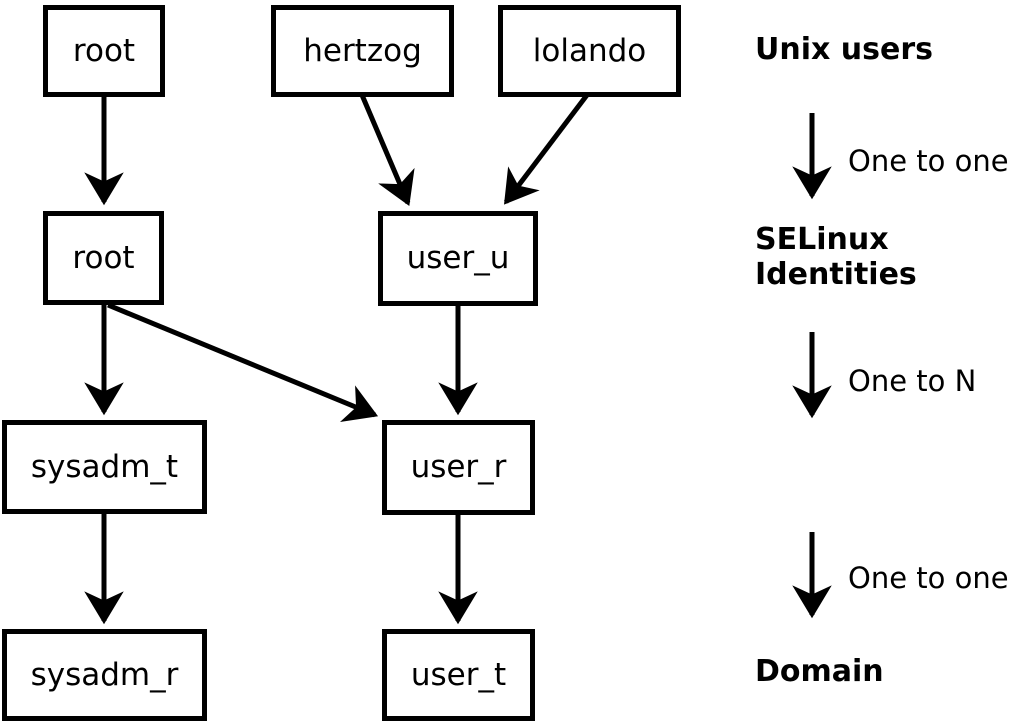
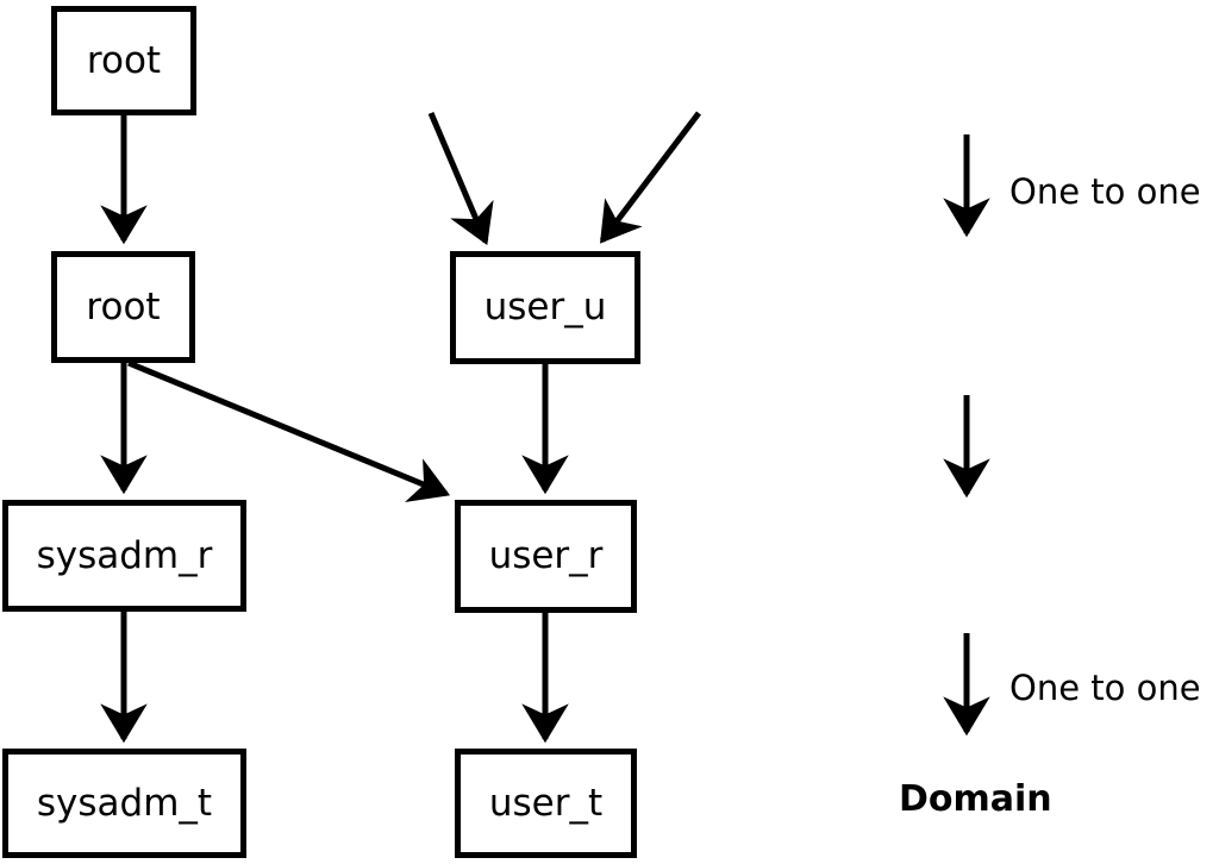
  root
- hertzog
- lolando
  root
  user_u
- sysadm_t
+ sysadm_r
  user_r
- sysadm_r
+ sysadm_t
  user_t
- Unix users
  One to one
- SELinux Identities
- One to N
  One to one
  Domain
